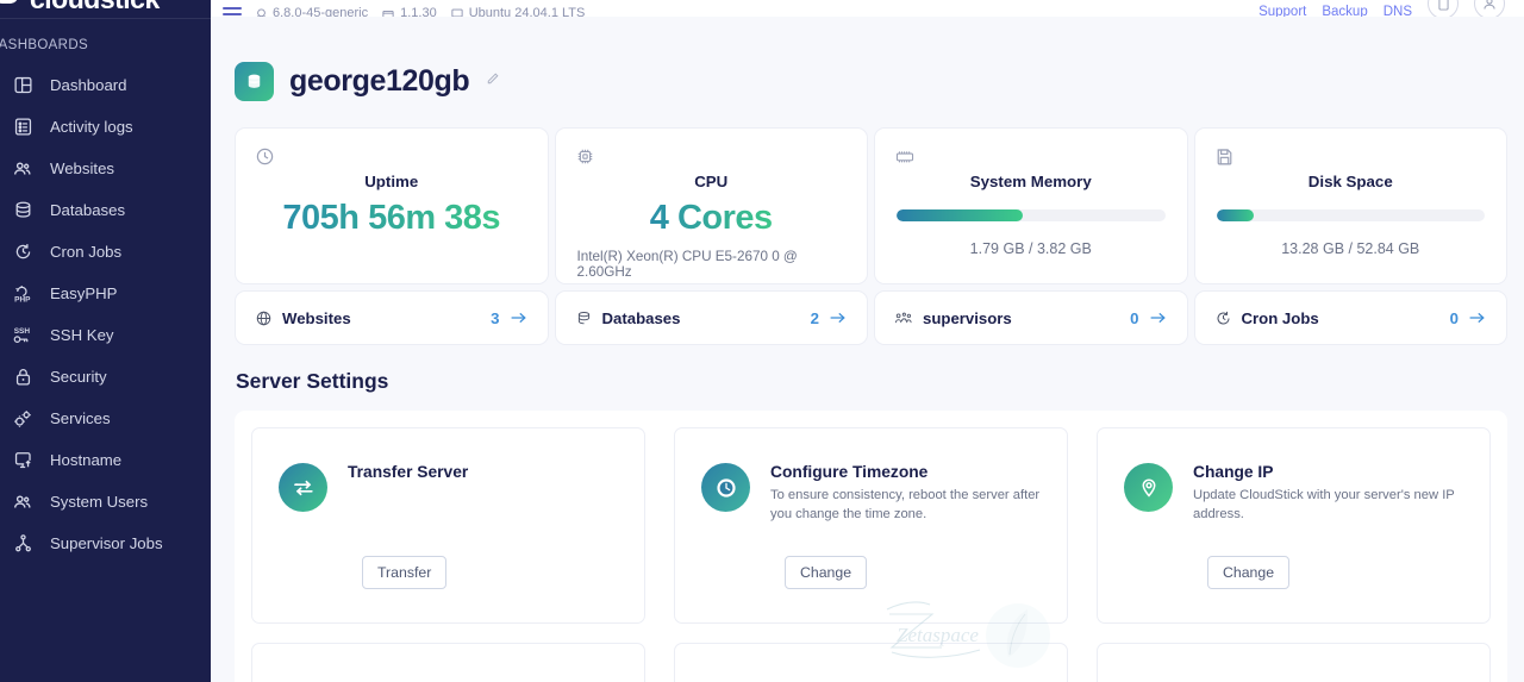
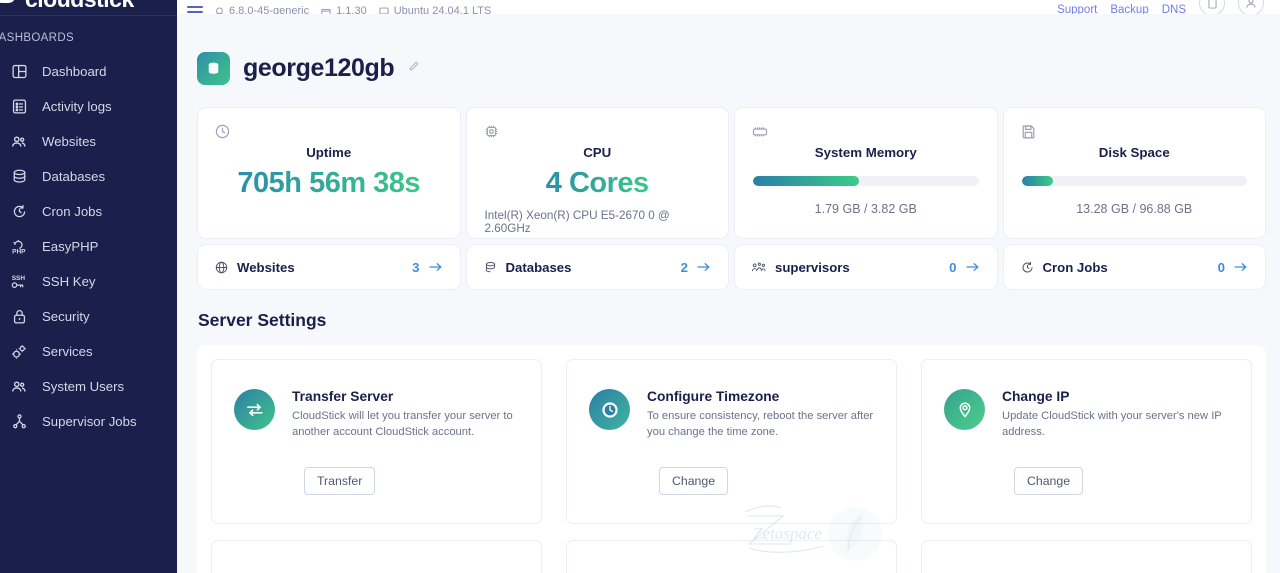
  ASHBOARDS
  Dashboard
  Activity logs
  Websites
  Databases
  Cron Jobs
  EasyPHP
  SSH Key
  Security
  Services
- Hostname
  System Users
  Supervisor Jobs
  6.8.0-45-generic
  1.1.30
  Ubuntu 24.04.1 LTS
  Support
  Backup
  DNS
  george120gb
  Uptime
  705h 56m 38s
  CPU
  4 Cores
  Intel(R) Xeon(R) CPU E5-2670 0 @ 2.60GHz
  System Memory
  1.79 GB / 3.82 GB
  Disk Space
- 13.28 GB / 52.84 GB
+ 13.28 GB / 96.88 GB
  Websites
  3
  Databases
  2
  supervisors
  0
  Cron Jobs
  0
  Server Settings
  Transfer Server
+ CloudStick will let you transfer your server to another account CloudStick account.
  Transfer
  Configure Timezone
  To ensure consistency, reboot the server after you change the time zone.
  Change
  Change IP
  Update CloudStick with your server's new IP address.
  Change
  Zetaspace
